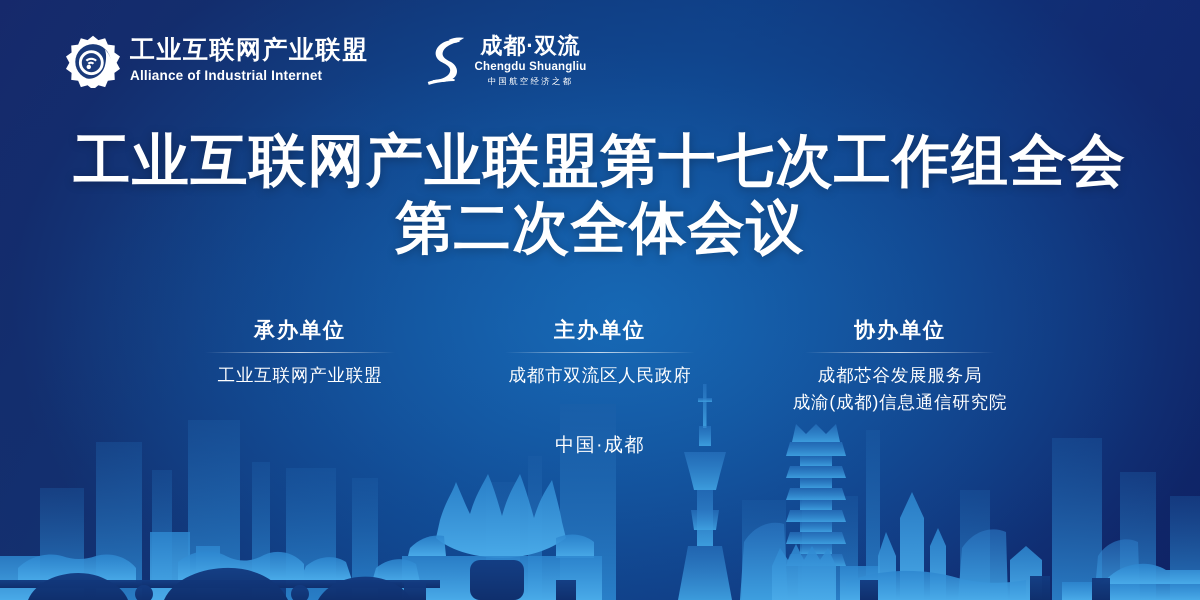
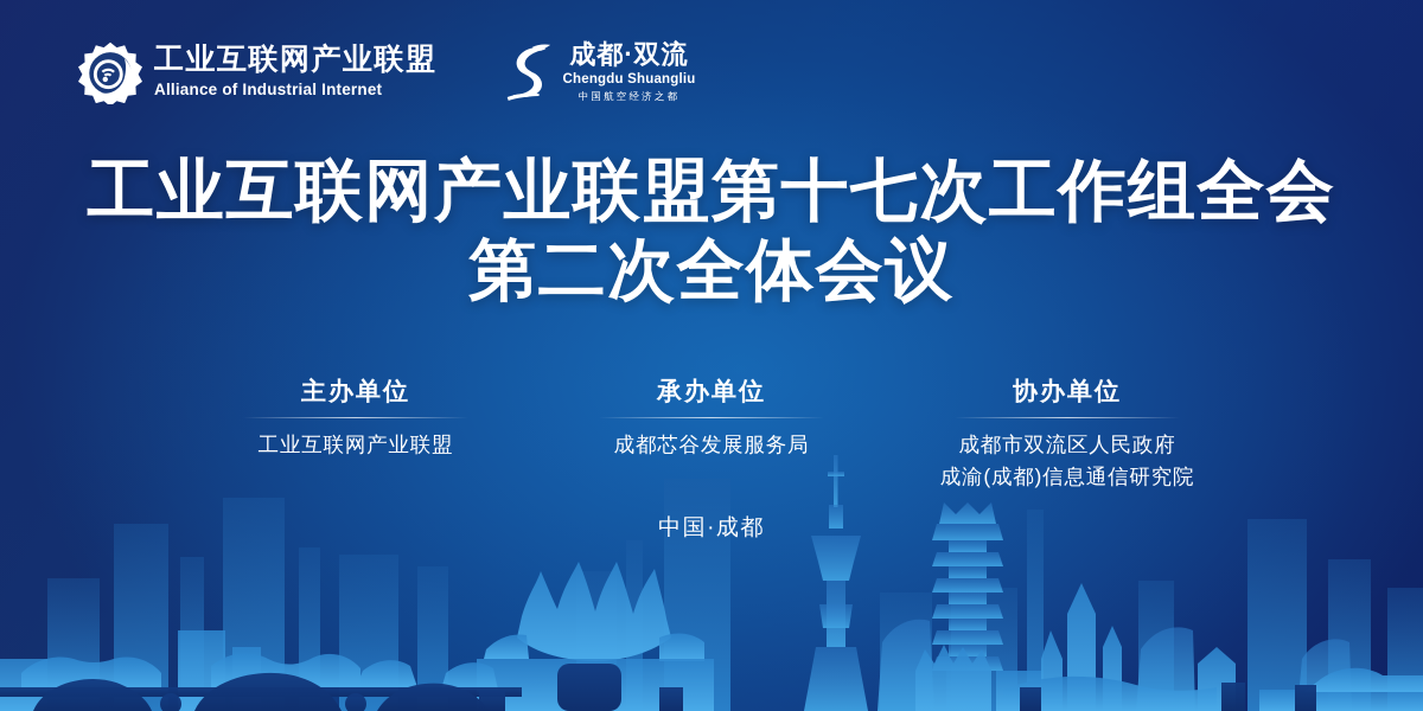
  工业互联网产业联盟
  Alliance of Industrial Internet
  成都·双流
  Chengdu Shuangliu
  中国航空经济之都
  工业互联网产业联盟第十七次工作组全会
  第二次全体会议
- 承办单位
+ 主办单位
  工业互联网产业联盟
- 主办单位
+ 承办单位
- 成都市双流区人民政府
+ 成都芯谷发展服务局
  协办单位
- 成都芯谷发展服务局
+ 成都市双流区人民政府
  成渝(成都)信息通信研究院
  中国·成都
